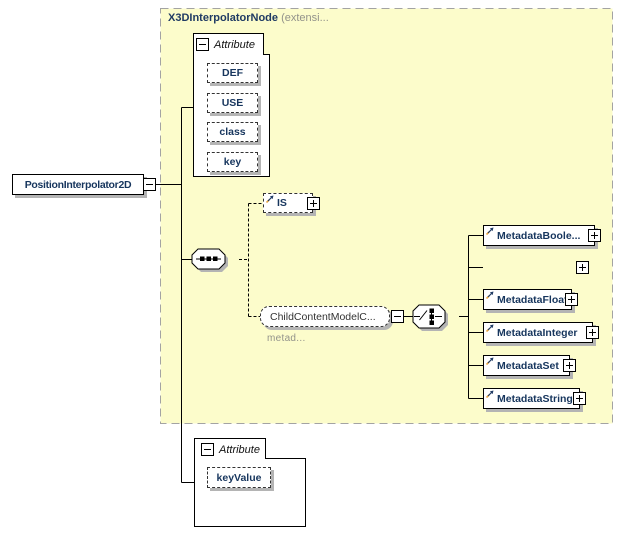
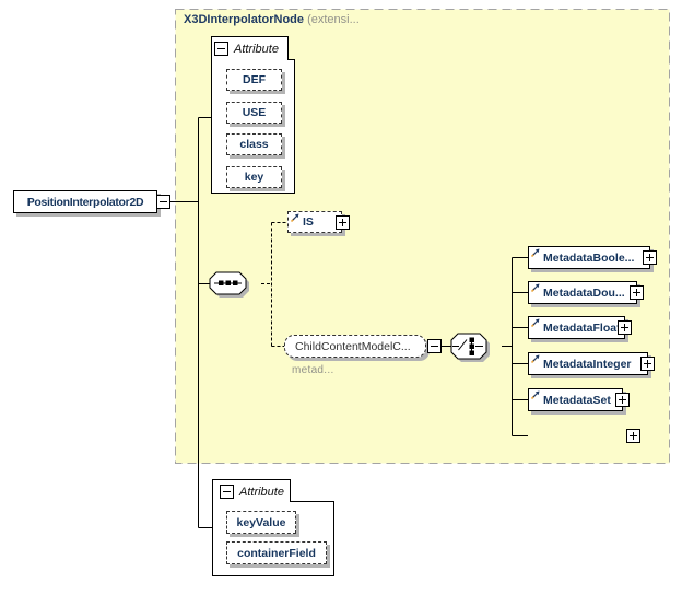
  X3DInterpolatorNode (extensi...
  Attribute
  DEF
  USE
  class
  key
  PositionInterpolator2D
  IS
  ChildContentModelC...
  metad...
  MetadataBoole...
+ MetadataDou...
  MetadataFloa
  MetadataInteger
  MetadataSet
- MetadataString
  Attribute
  keyValue
+ containerField
